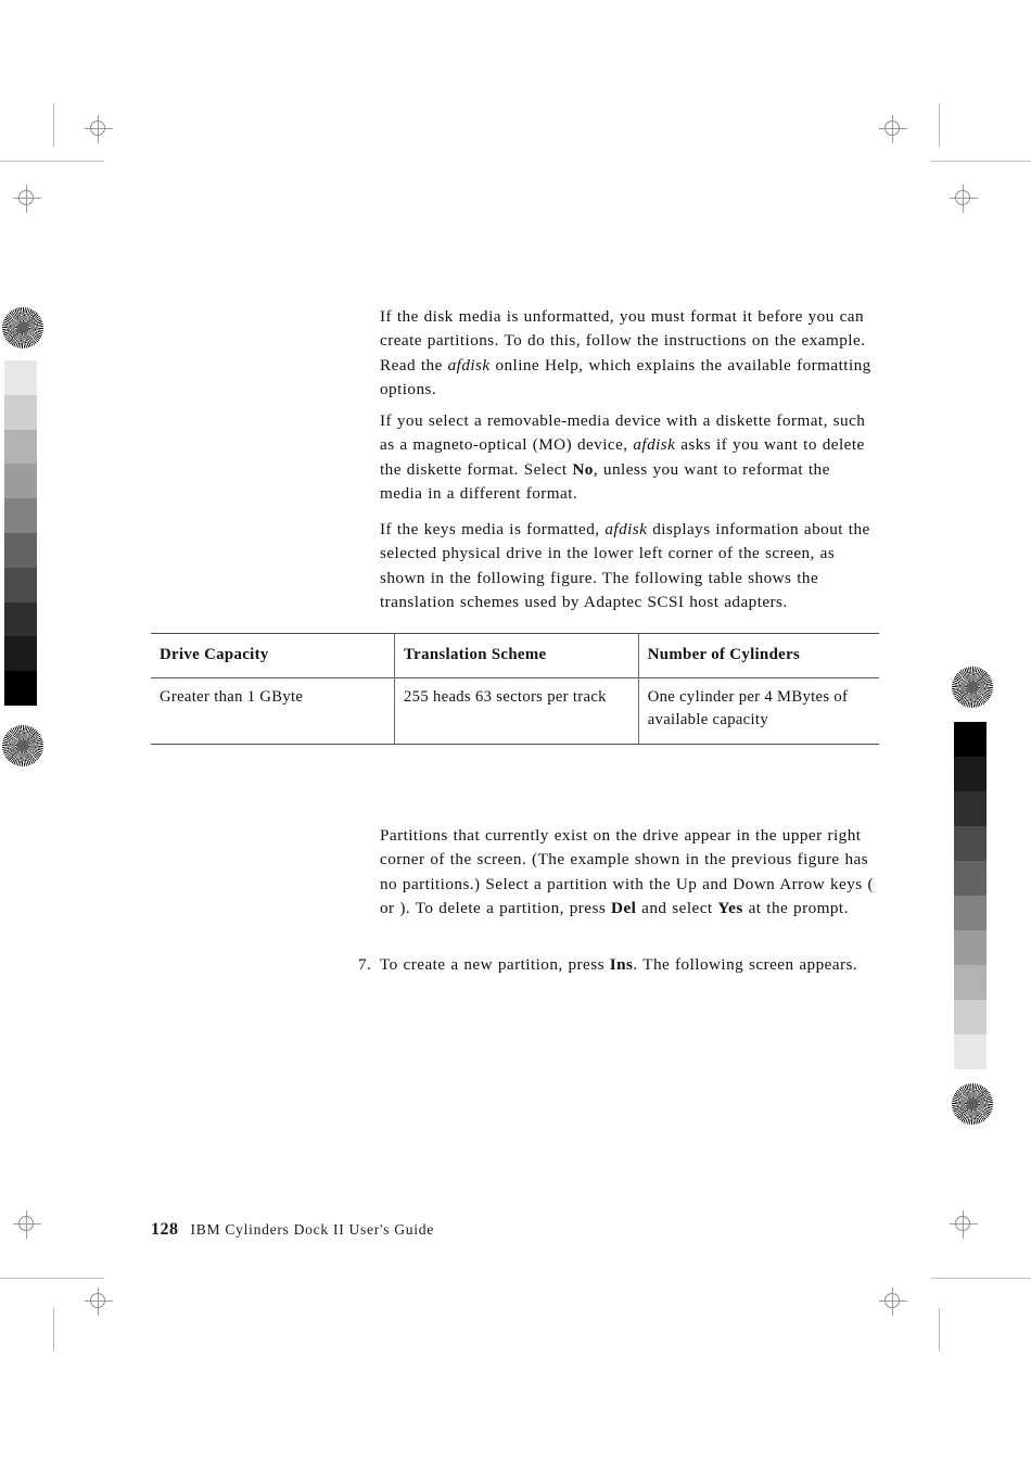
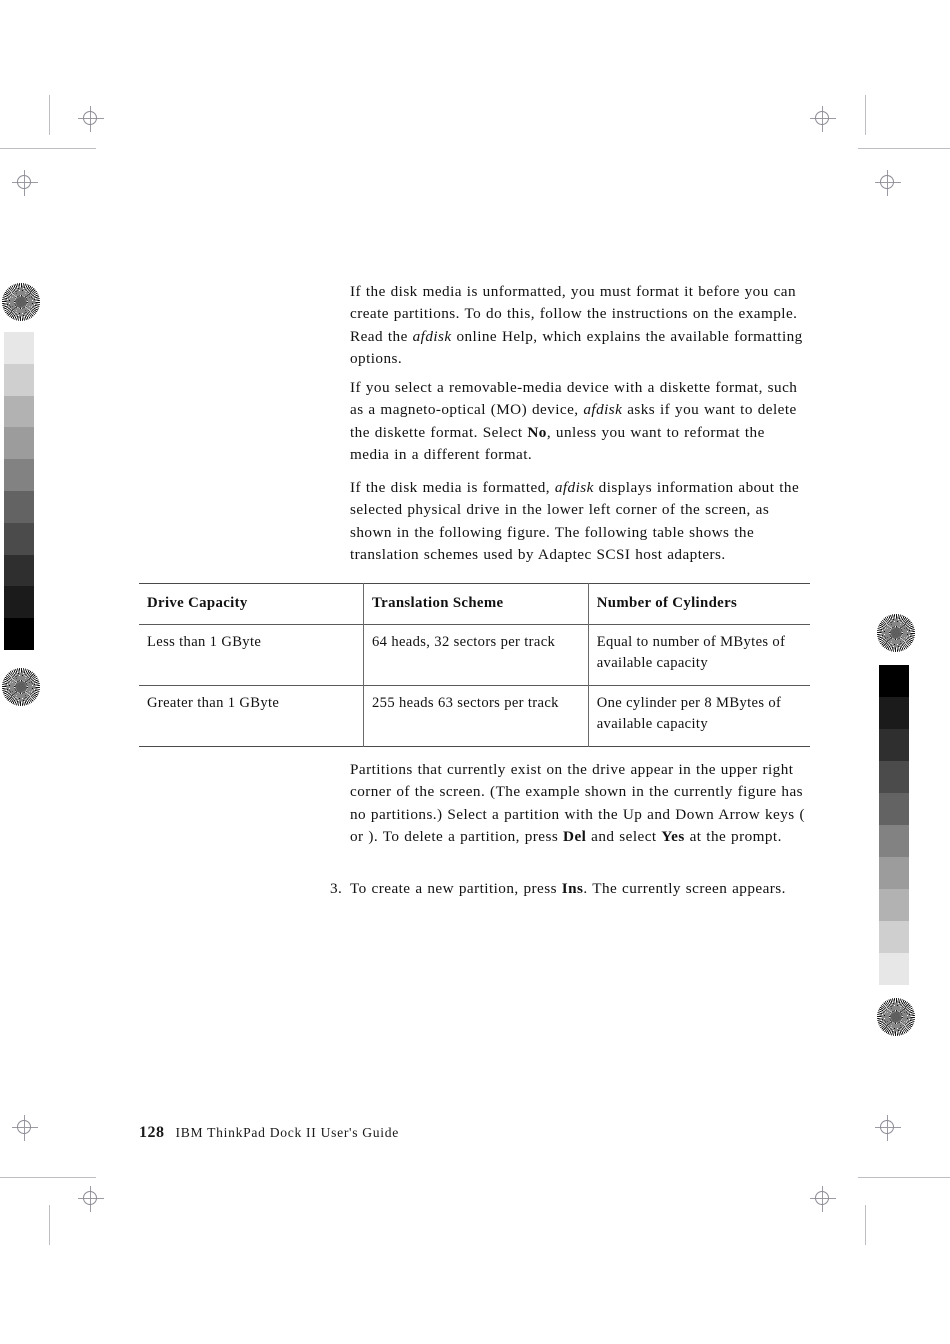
  If the disk media is unformatted, you must format it before you can create partitions. To do this, follow the instructions on the example. Read the afdisk online Help, which explains the available formatting options.
  If you select a removable-media device with a diskette format, such as a magneto-optical (MO) device, afdisk asks if you want to delete the diskette format. Select No, unless you want to reformat the media in a different format.
- If the keys media is formatted, afdisk displays information about the selected physical drive in the lower left corner of the screen, as shown in the following figure. The following table shows the translation schemes used by Adaptec SCSI host adapters.
+ If the disk media is formatted, afdisk displays information about the selected physical drive in the lower left corner of the screen, as shown in the following figure. The following table shows the translation schemes used by Adaptec SCSI host adapters.
  Drive Capacity	Translation Scheme	Number of Cylinders
+ Less than 1 GByte	64 heads, 32 sectors per track	Equal to number of MBytes of available capacity
- Greater than 1 GByte	255 heads 63 sectors per track	One cylinder per 4 MBytes of available capacity
+ Greater than 1 GByte	255 heads 63 sectors per track	One cylinder per 8 MBytes of available capacity
- Partitions that currently exist on the drive appear in the upper right corner of the screen. (The example shown in the previous figure has no partitions.) Select a partition with the Up and Down Arrow keys ( or ). To delete a partition, press Del and select Yes at the prompt.
+ Partitions that currently exist on the drive appear in the upper right corner of the screen. (The example shown in the currently figure has no partitions.) Select a partition with the Up and Down Arrow keys ( or ). To delete a partition, press Del and select Yes at the prompt.
- 7.
+ 3.
- To create a new partition, press Ins. The following screen appears.
+ To create a new partition, press Ins. The currently screen appears.
- 128 IBM Cylinders Dock II User's Guide
+ 128 IBM ThinkPad Dock II User's Guide
